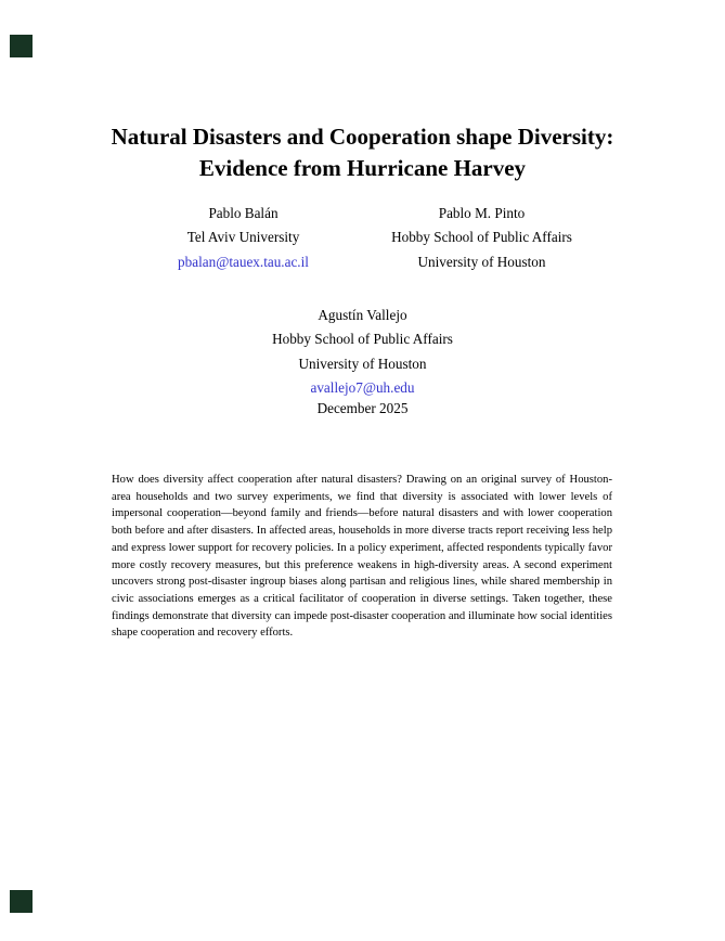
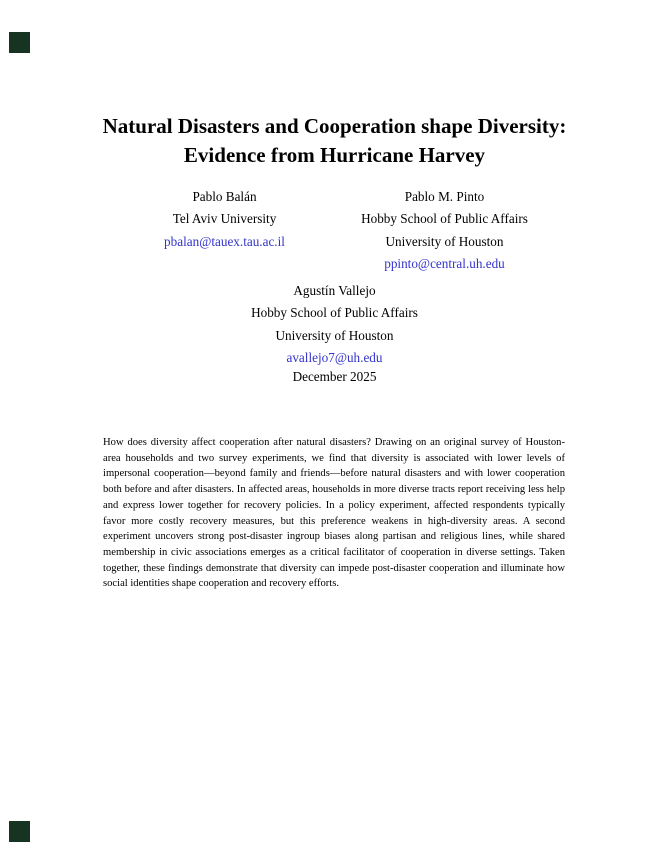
  Natural Disasters and Cooperation shape Diversity:
  Evidence from Hurricane Harvey
  Pablo Balán
  Tel Aviv University
  pbalan@tauex.tau.ac.il
  Pablo M. Pinto
  Hobby School of Public Affairs
  University of Houston
+ ppinto@central.uh.edu
  Agustín Vallejo
  Hobby School of Public Affairs
  University of Houston
  avallejo7@uh.edu
  December 2025
- How does diversity affect cooperation after natural disasters? Drawing on an original survey of Houston-area households and two survey experiments, we find that diversity is associated with lower levels of impersonal cooperation—beyond family and friends—before natural disasters and with lower cooperation both before and after disasters. In affected areas, households in more diverse tracts report receiving less help and express lower support for recovery policies. In a policy experiment, affected respondents typically favor more costly recovery measures, but this preference weakens in high-diversity areas. A second experiment uncovers strong post-disaster ingroup biases along partisan and religious lines, while shared membership in civic associations emerges as a critical facilitator of cooperation in diverse settings. Taken together, these findings demonstrate that diversity can impede post-disaster cooperation and illuminate how social identities shape cooperation and recovery efforts.
+ How does diversity affect cooperation after natural disasters? Drawing on an original survey of Houston-area households and two survey experiments, we find that diversity is associated with lower levels of impersonal cooperation—beyond family and friends—before natural disasters and with lower cooperation both before and after disasters. In affected areas, households in more diverse tracts report receiving less help and express lower together for recovery policies. In a policy experiment, affected respondents typically favor more costly recovery measures, but this preference weakens in high-diversity areas. A second experiment uncovers strong post-disaster ingroup biases along partisan and religious lines, while shared membership in civic associations emerges as a critical facilitator of cooperation in diverse settings. Taken together, these findings demonstrate that diversity can impede post-disaster cooperation and illuminate how social identities shape cooperation and recovery efforts.
